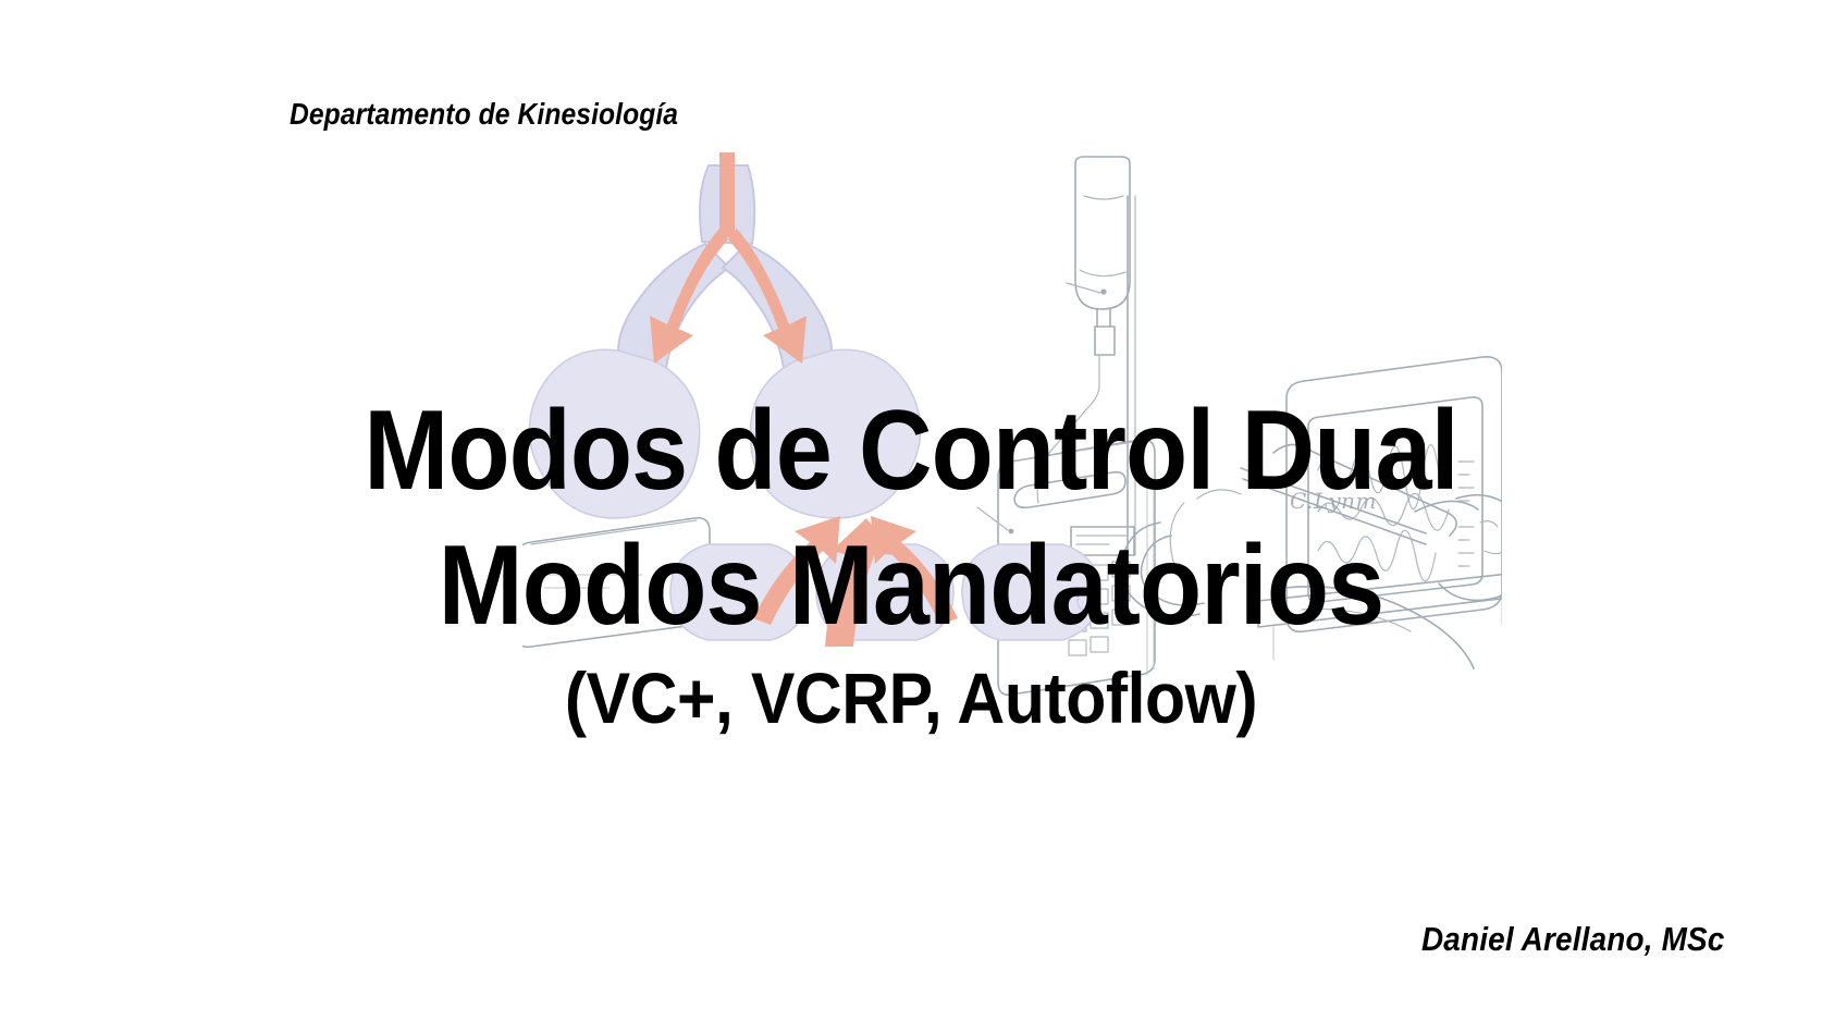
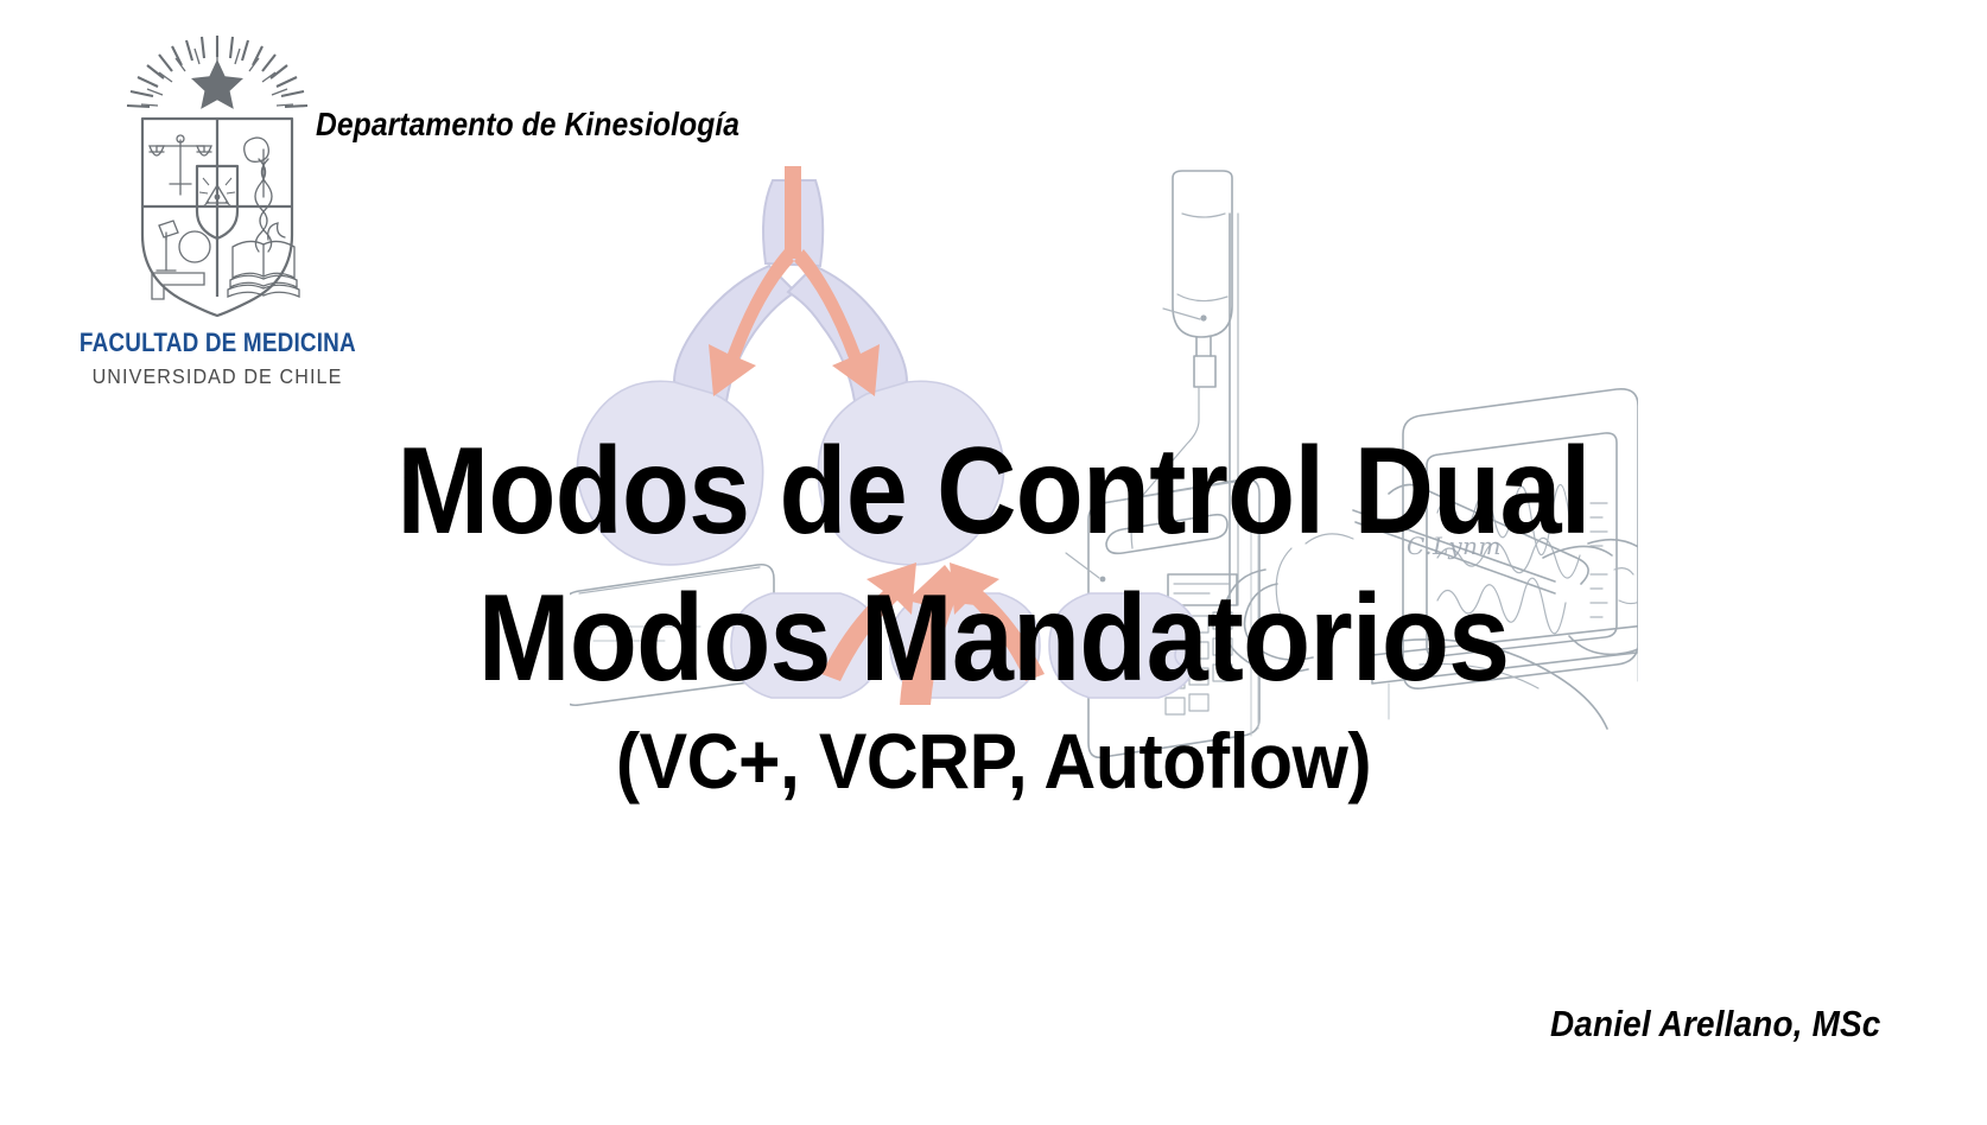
  C.Lynm
+ FACULTAD DE MEDICINA
+ UNIVERSIDAD DE CHILE
  Departamento de Kinesiología
  Modos de Control Dual
  Modos Mandatorios
  (VC+, VCRP, Autoflow)
  Daniel Arellano, MSc
